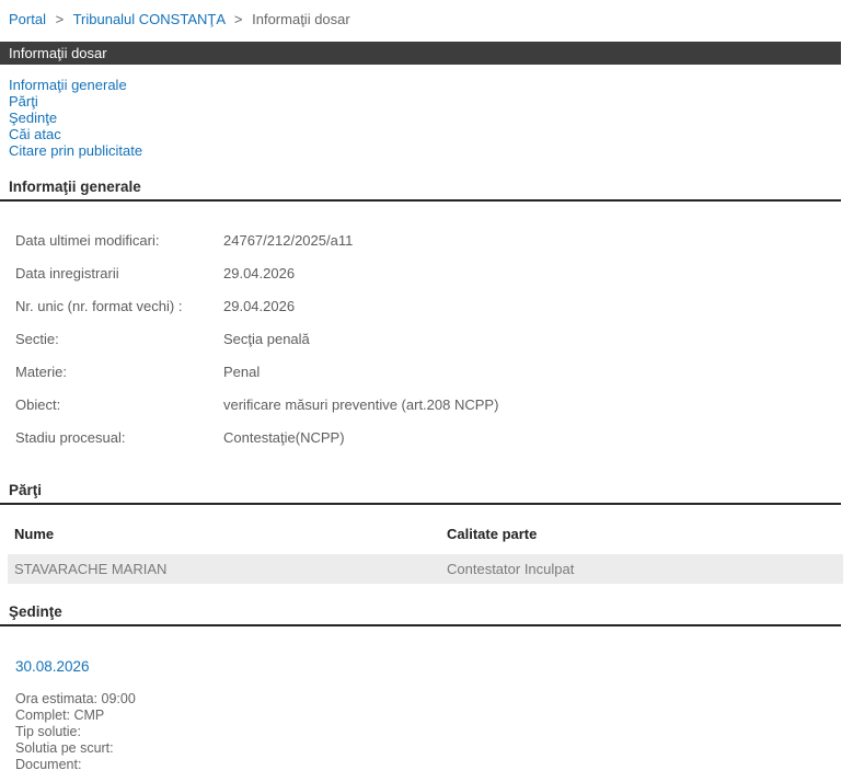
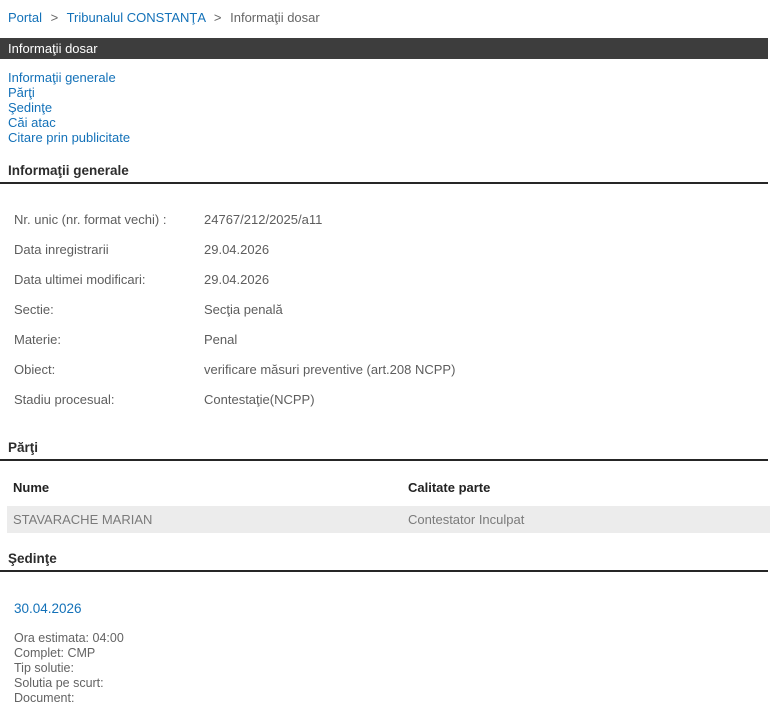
  Portal > Tribunalul CONSTANŢA > Informaţii dosar
  Informaţii dosar
  Informaţii generale
  Părţi
  Şedinţe
  Căi atac
  Citare prin publicitate
  Informaţii generale
- Data ultimei modificari:
+ Nr. unic (nr. format vechi) :
  24767/212/2025/a11
  Data inregistrarii
  29.04.2026
- Nr. unic (nr. format vechi) :
+ Data ultimei modificari:
  29.04.2026
  Sectie:
  Secţia penală
  Materie:
  Penal
  Obiect:
  verificare măsuri preventive (art.208 NCPP)
  Stadiu procesual:
  Contestaţie(NCPP)
  Părţi
  Nume
  Calitate parte
  STAVARACHE MARIAN
  Contestator Inculpat
  Şedinţe
- 30.08.2026
+ 30.04.2026
- Ora estimata: 09:00
+ Ora estimata: 04:00
  Complet: CMP
  Tip solutie:
  Solutia pe scurt:
  Document:
